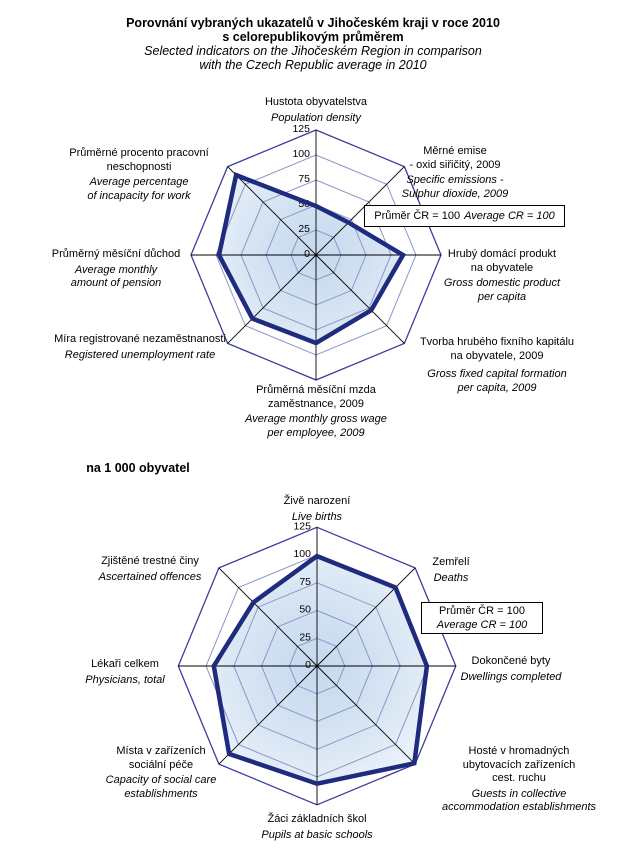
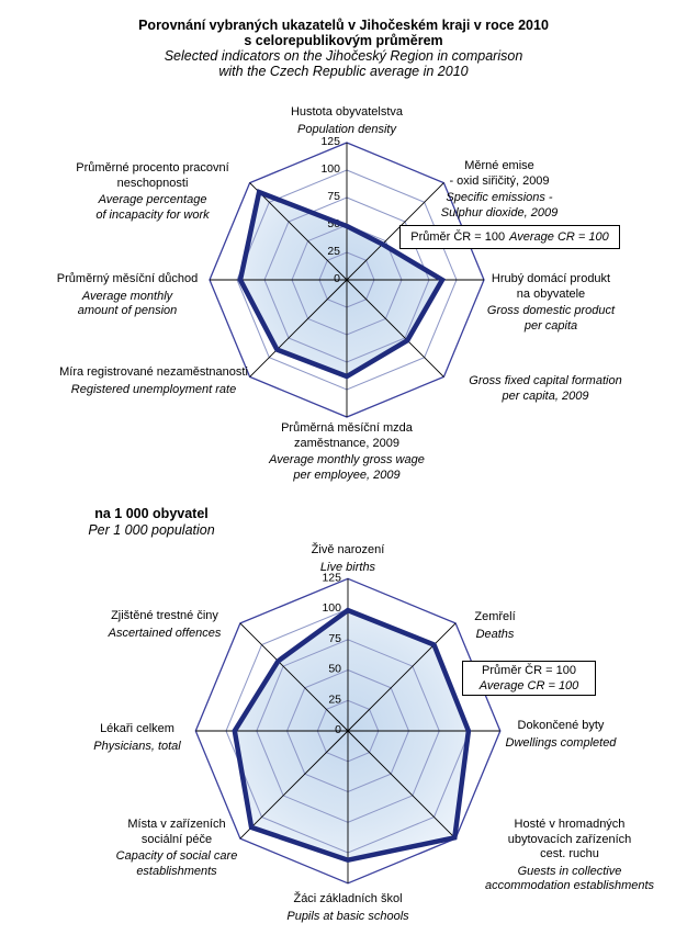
  0
  25
  75
  100
  125
  0
  25
  50
  75
  100
  125
  Porovnání vybraných ukazatelů v Jihočeském kraji v roce 2010
  s celorepublikovým průměrem
- Selected indicators on the Jihočeském Region in comparison
+ Selected indicators on the Jihočeský Region in comparison
  with the Czech Republic average in 2010
  Hustota obyvatelstva
  Population density
  Měrné emise
  - oxid siřičitý, 2009
  Specific emissions -
  Sulphur dioxide, 2009
  Hrubý domácí produkt
  na obyvatele
  Gross domestic product
  per capita
- Tvorba hrubého fixního kapitálu
- na obyvatele, 2009
  Gross fixed capital formation
  per capita, 2009
  Průměrná měsíční mzda
  zaměstnance, 2009
  Average monthly gross wage
  per employee, 2009
  Míra registrované nezaměstnanosti
  Registered unemployment rate
  Průměrný měsíční důchod
  Average monthly
  amount of pension
  Průměrné procento pracovní
  neschopnosti
  Average percentage
  of incapacity for work
  Průměr ČR = 100
  Average CR = 100
  na 1 000 obyvatel
+ Per 1 000 population
  Živě narození
  Live births
  Zemřelí
  Deaths
  Dokončené byty
  Dwellings completed
  Hosté v hromadných
  ubytovacích zařízeních
  cest. ruchu
  Guests in collective
  accommodation establishments
  Žáci základních škol
  Pupils at basic schools
  Místa v zařízeních
  sociální péče
  Capacity of social care
  establishments
  Lékaři celkem
  Physicians, total
  Zjištěné trestné činy
  Ascertained offences
  Průměr ČR = 100
  Average CR = 100
